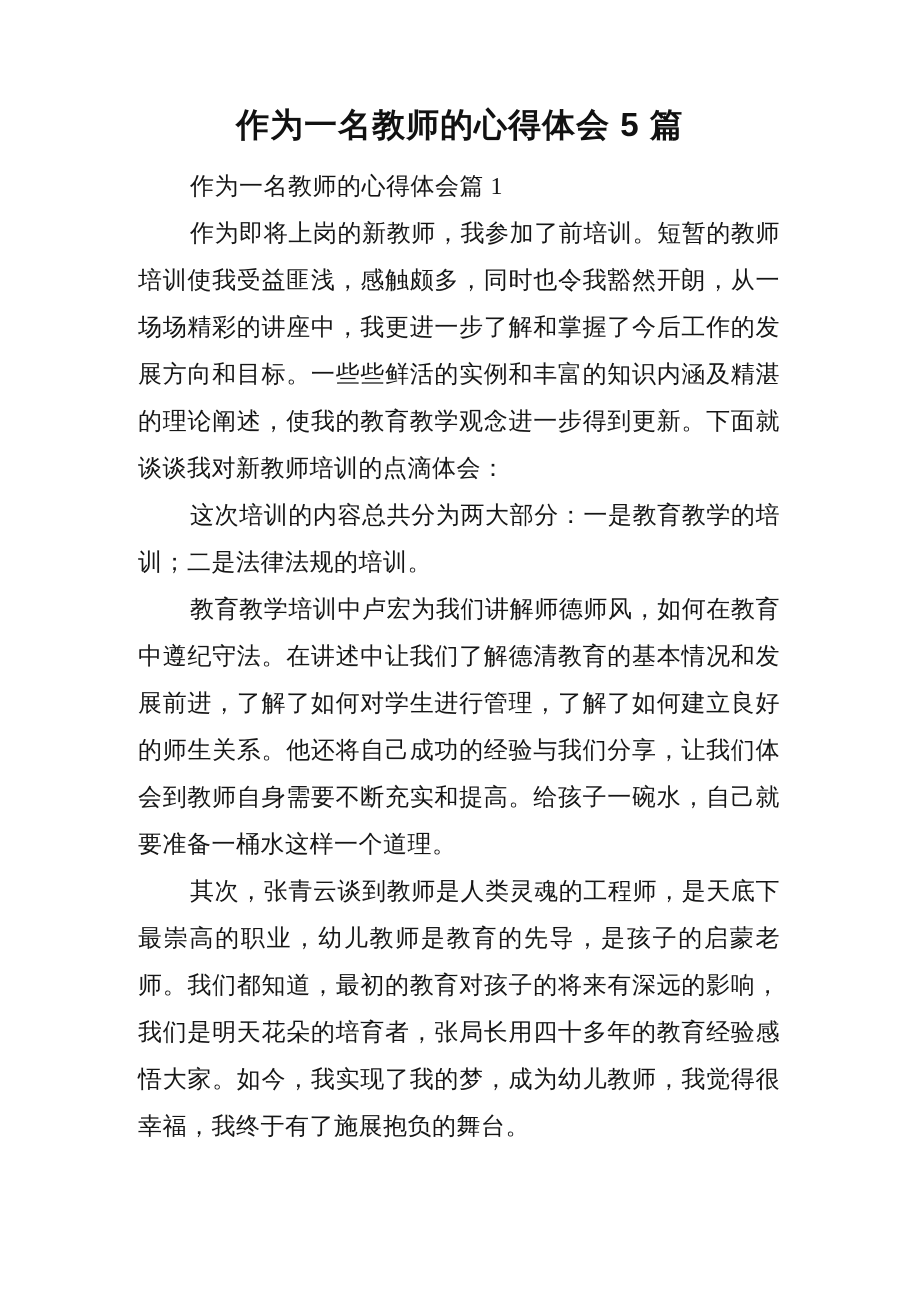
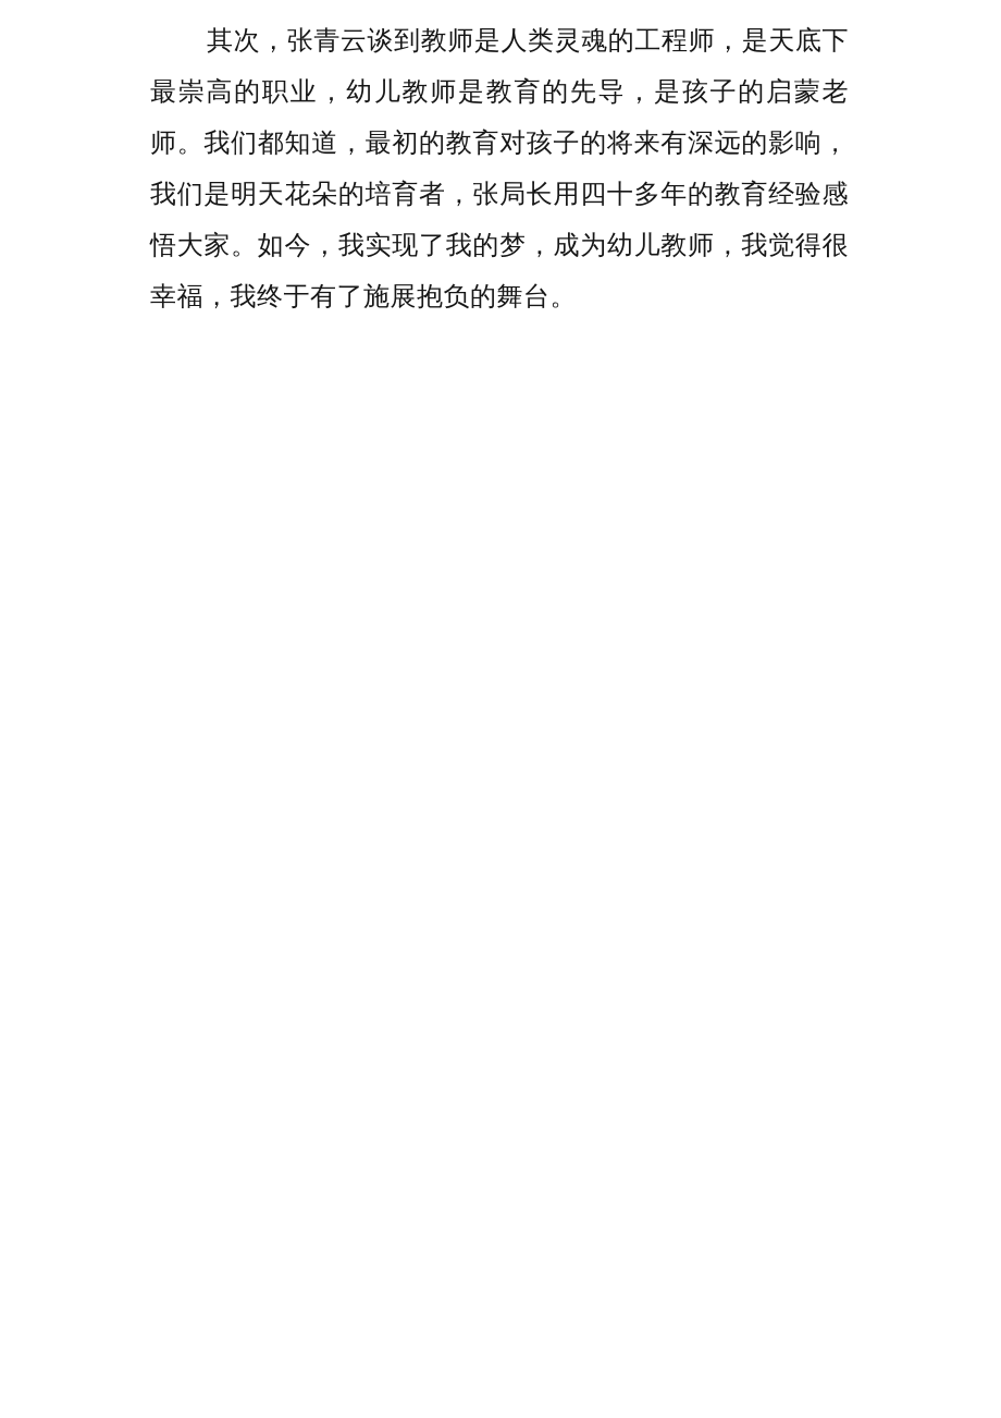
- 作为一名教师的心得体会 5 篇
- 作为一名教师的心得体会篇 1
- 作为即将上岗的新教师，我参加了前培训。短暂的教师培训使我受益匪浅，感触颇多，同时也令我豁然开朗，从一场场精彩的讲座中，我更进一步了解和掌握了今后工作的发展方向和目标。一些些鲜活的实例和丰富的知识内涵及精湛的理论阐述，使我的教育教学观念进一步得到更新。下面就谈谈我对新教师培训的点滴体会：
- 这次培训的内容总共分为两大部分：一是教育教学的培训；二是法律法规的培训。
- 教育教学培训中卢宏为我们讲解师德师风，如何在教育中遵纪守法。在讲述中让我们了解德清教育的基本情况和发展前进，了解了如何对学生进行管理，了解了如何建立良好的师生关系。他还将自己成功的经验与我们分享，让我们体会到教师自身需要不断充实和提高。给孩子一碗水，自己就要准备一桶水这样一个道理。
  其次，张青云谈到教师是人类灵魂的工程师，是天底下最崇高的职业，幼儿教师是教育的先导，是孩子的启蒙老师。我们都知道，最初的教育对孩子的将来有深远的影响，我们是明天花朵的培育者，张局长用四十多年的教育经验感悟大家。如今，我实现了我的梦，成为幼儿教师，我觉得很幸福，我终于有了施展抱负的舞台。
